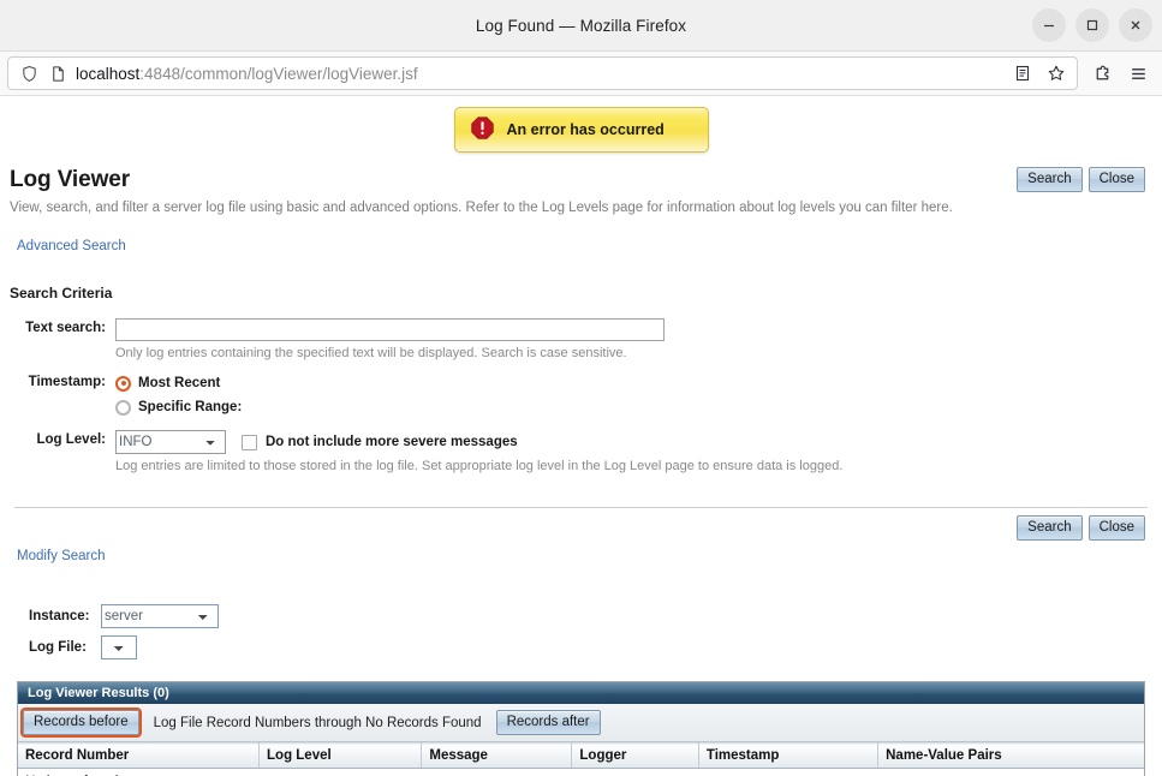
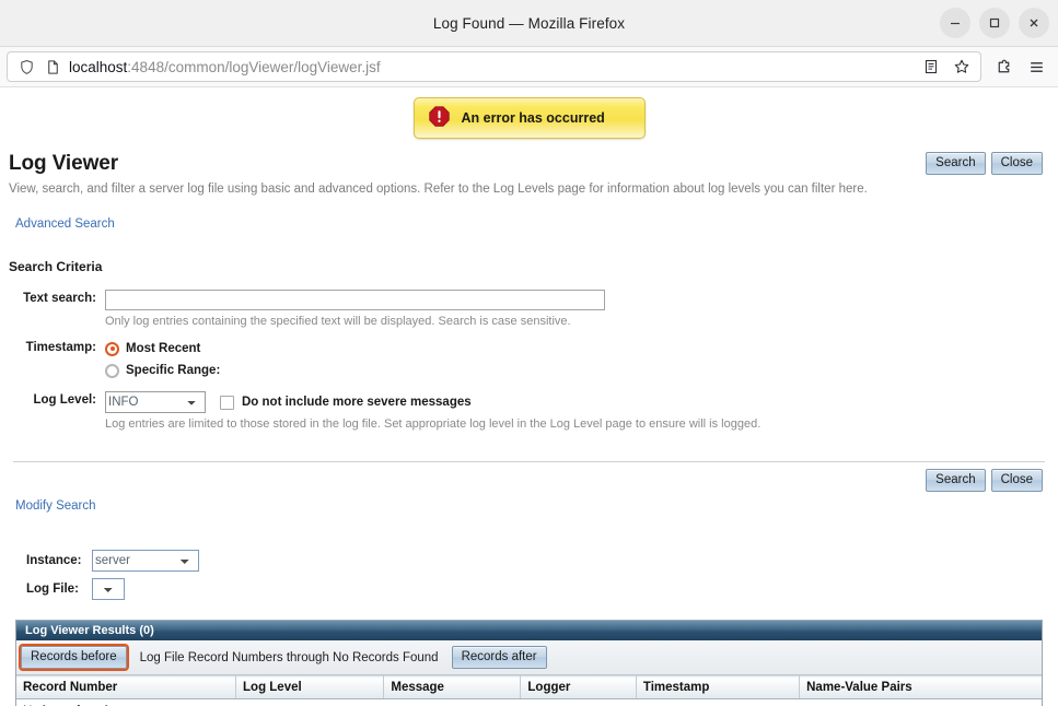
  Log Found — Mozilla Firefox
  localhost:4848/common/logViewer/logViewer.jsf
  An error has occurred
  Log Viewer
  View, search, and filter a server log file using basic and advanced options. Refer to the Log Levels page for information about log levels you can filter here.
  Search
  Close
  Advanced Search
  Search Criteria
  Text search:
  Only log entries containing the specified text will be displayed. Search is case sensitive.
  Timestamp:
  Most Recent
  Specific Range:
  Log Level:
  INFO
  Do not include more severe messages
- Log entries are limited to those stored in the log file. Set appropriate log level in the Log Level page to ensure data is logged.
+ Log entries are limited to those stored in the log file. Set appropriate log level in the Log Level page to ensure will is logged.
  Search
  Close
  Modify Search
  Instance:
  server
  Log File:
  Log Viewer Results (0)
  Records before
  Log File Record Numbers through No Records Found
  Records after
  Record Number	Log Level	Message	Logger	Timestamp	Name-Value Pairs
